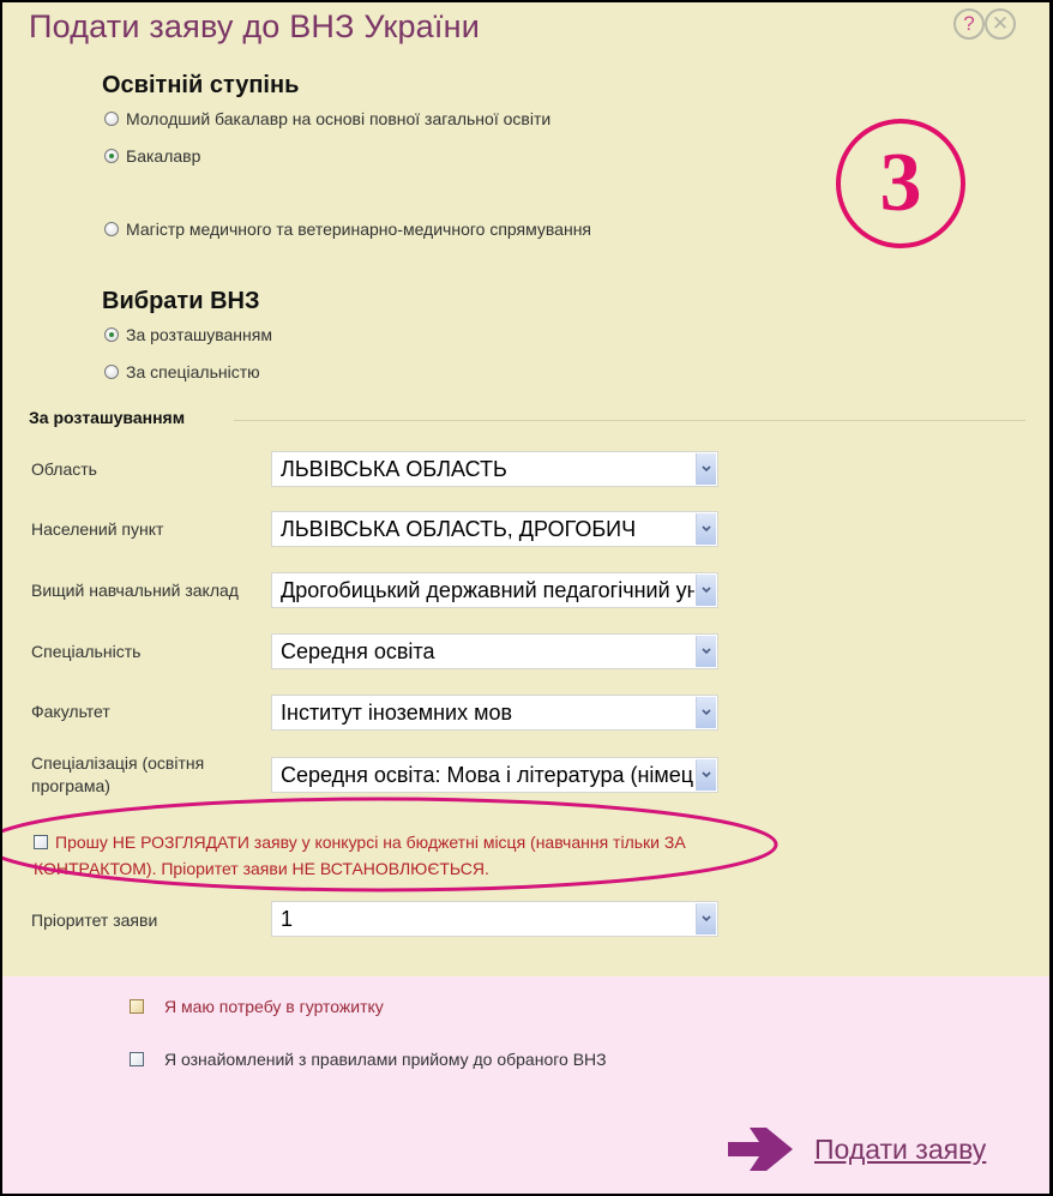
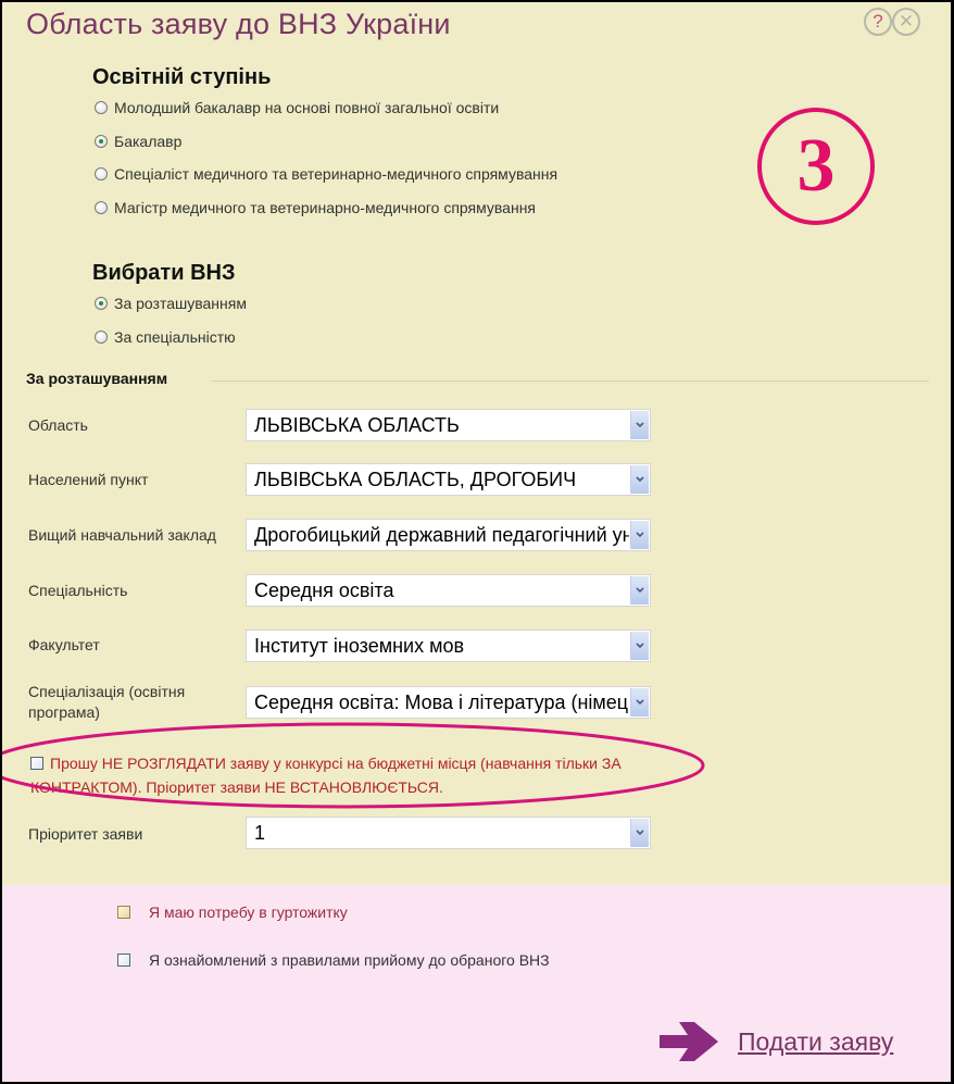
- Подати заяву до ВНЗ України
+ Область заяву до ВНЗ України
  ?
  ✕
  Освітній ступінь
  Молодший бакалавр на основі повної загальної освіти
  Бакалавр
+ Спеціаліст медичного та ветеринарно-медичного спрямування
  Магістр медичного та ветеринарно-медичного спрямування
  3
  Вибрати ВНЗ
  За розташуванням
  За спеціальністю
  За розташуванням
  Область
  ЛЬВІВСЬКА ОБЛАСТЬ
  Населений пункт
  ЛЬВІВСЬКА ОБЛАСТЬ, ДРОГОБИЧ
  Вищий навчальний заклад
  Дрогобицький державний педагогічний ун
  Спеціальність
  Середня освіта
  Факультет
  Інститут іноземних мов
  Спеціалізація (освітня програма)
  Середня освіта: Мова і література (німец
  Прошу НЕ РОЗГЛЯДАТИ заяву у конкурсі на бюджетні місця (навчання тільки ЗА НТРАКТОМ). Пріоритет заяви НЕ ВСТАНОВЛЮЄТЬСЯ.
  Пріоритет заяви
  1
  Я маю потребу в гуртожитку
  Я ознайомлений з правилами прийому до обраного ВНЗ
  Подати заяву
